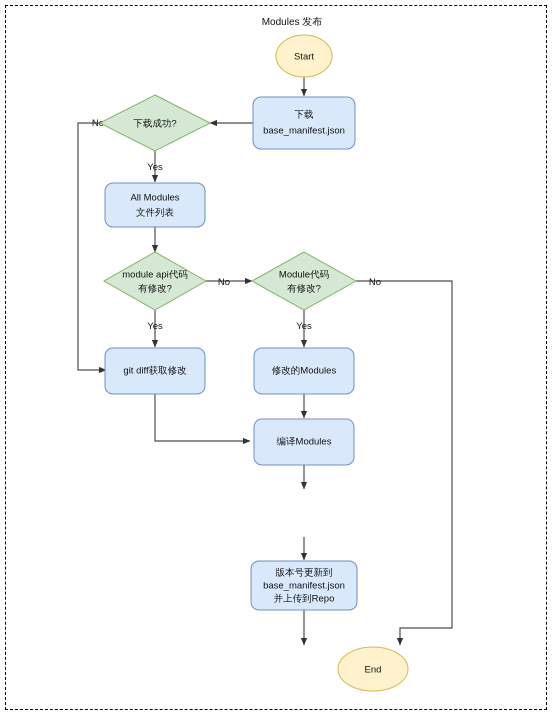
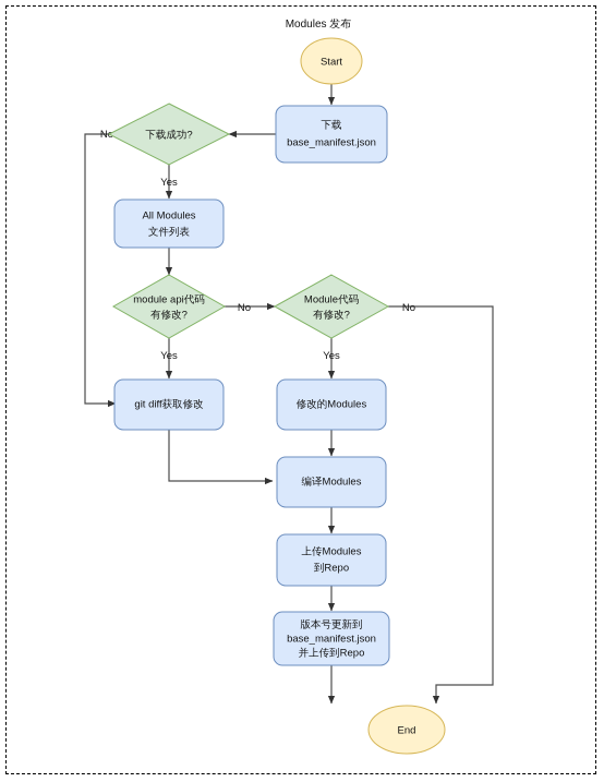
  Modules 发布
  Yes
  No
  Yes
  No
  Yes
  Start
  下载
  base_manifest.json
  下载成功?
  All Modules
  文件列表
  module api代码
  有修改?
  Module代码
  有修改?
  git diff获取修改
  修改的Modules
  编译Modules
+ 上传Modules
+ 到Repo
  版本号更新到
  base_manifest.json
  并上传到Repo
  End
